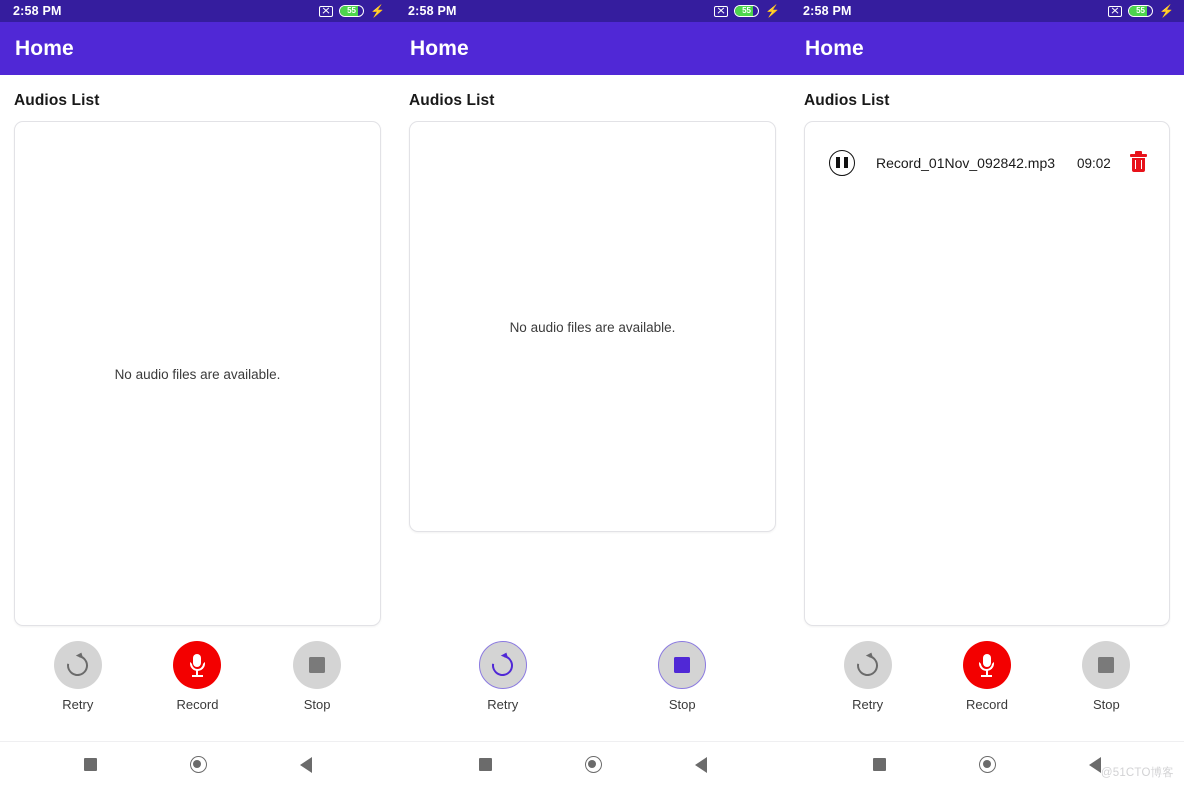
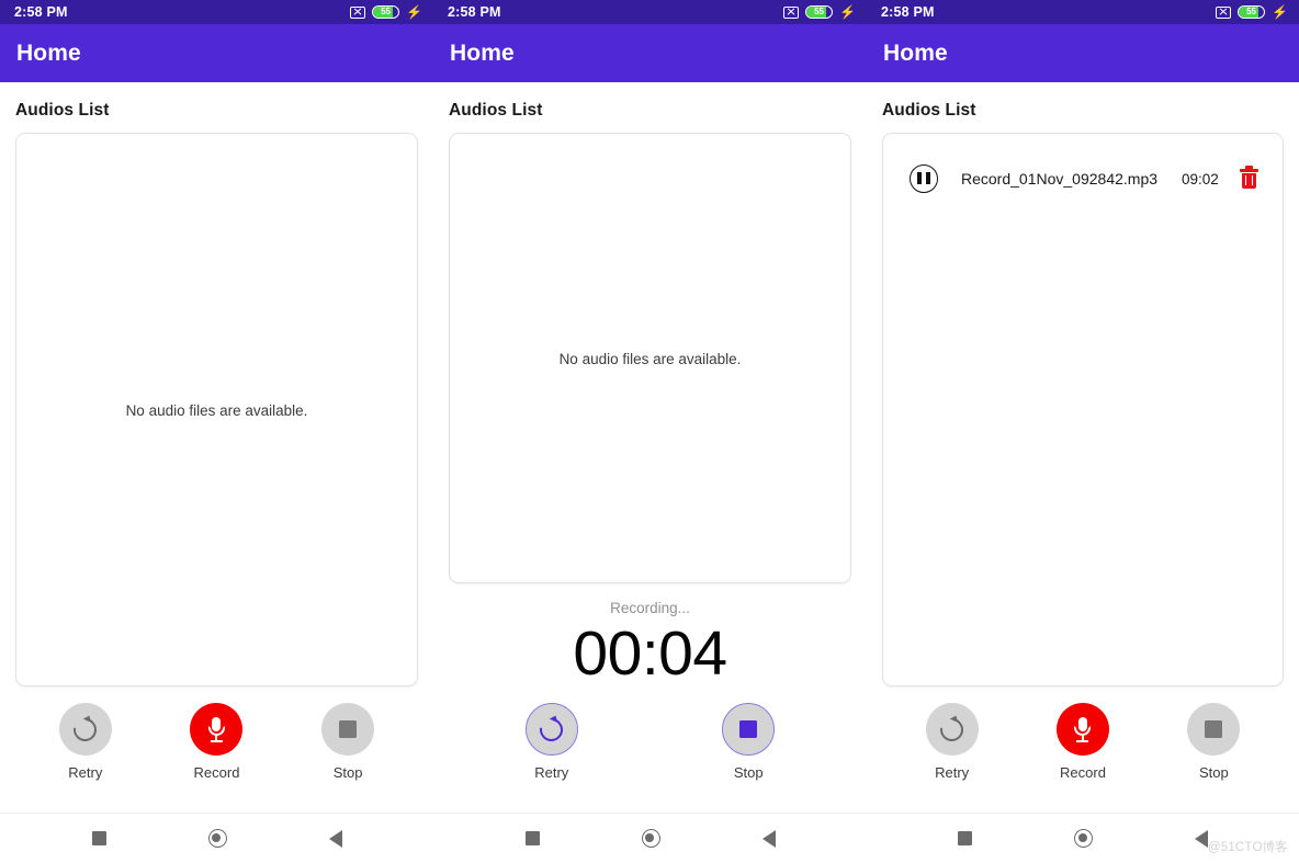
  2:58 PM
  55
  ⚡
  Home
  Audios List
  No audio files are available.
  Retry
  Record
  Stop
  2:58 PM
  55
  ⚡
  Home
  Audios List
  No audio files are available.
+ Recording...
+ 00:04
  Retry
  Stop
  2:58 PM
  55
  ⚡
  Home
  Audios List
  Record_01Nov_092842.mp3
  09:02
  Retry
  Record
  Stop
  @51CTO博客
